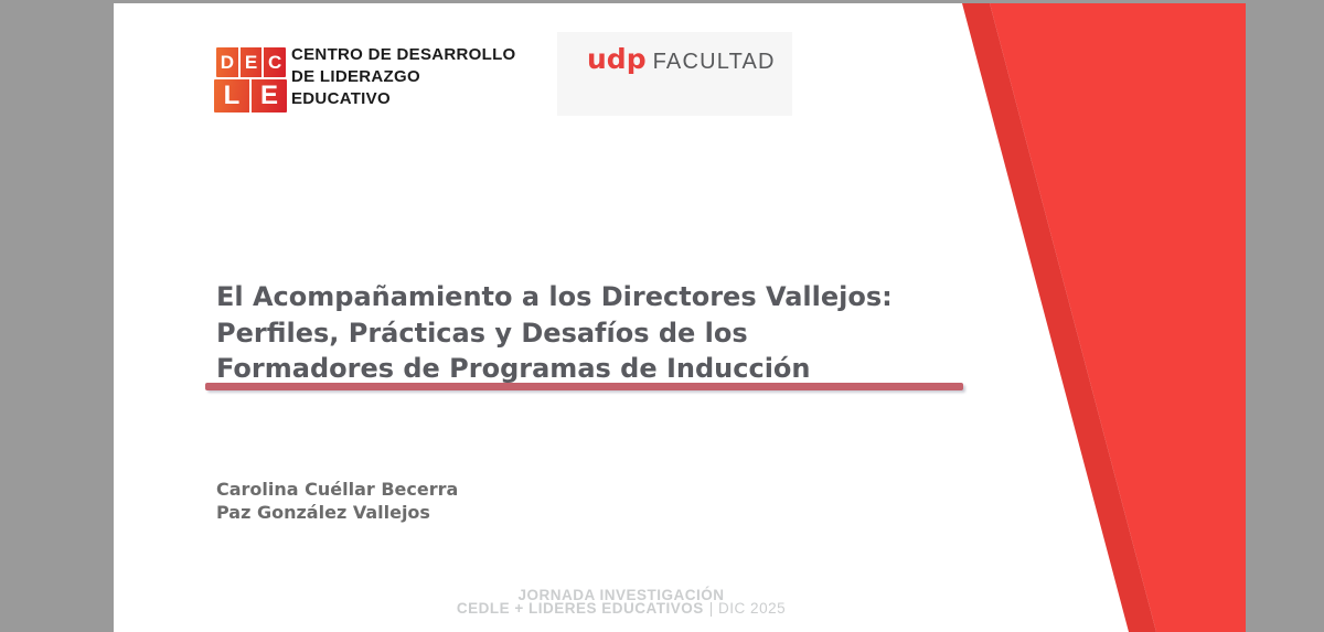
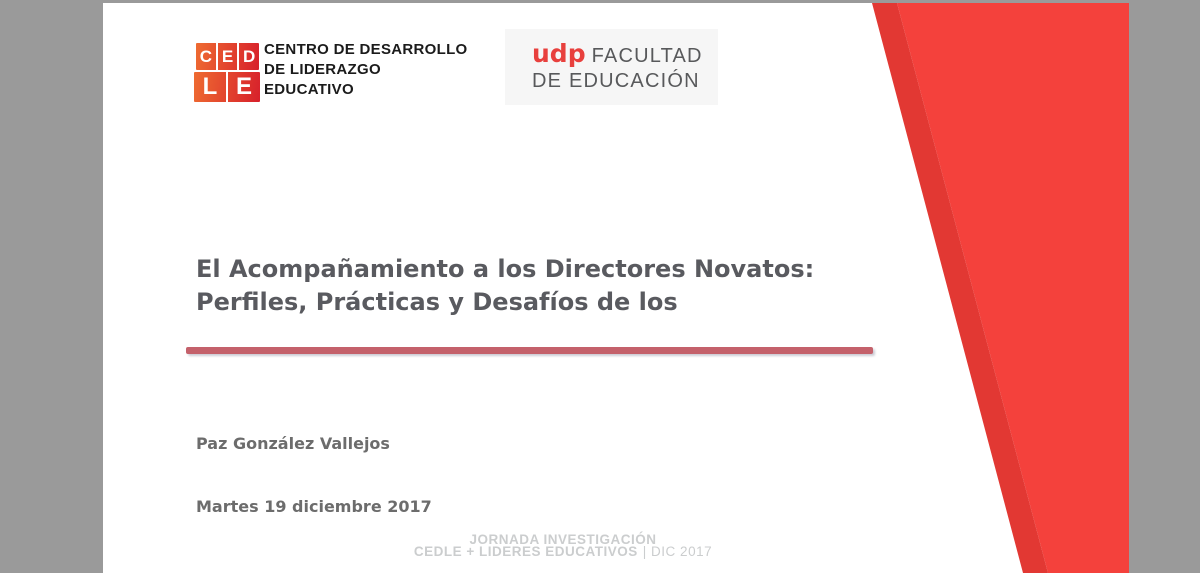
- D
+ C
  E
- C
+ D
  L
  E
  CENTRO DE DESARROLLO
  DE LIDERAZGO
  EDUCATIVO
  udp
  FACULTAD
+ DE EDUCACIÓN
- El Acompañamiento a los Directores Vallejos:
+ El Acompañamiento a los Directores Novatos:
  Perfiles, Prácticas y Desafíos de los
- Formadores de Programas de Inducción
- Carolina Cuéllar Becerra
  Paz González Vallejos
+ Martes 19 diciembre 2017
  JORNADA INVESTIGACIÓN
- CEDLE + LIDERES EDUCATIVOS | DIC 2025
+ CEDLE + LIDERES EDUCATIVOS | DIC 2017
